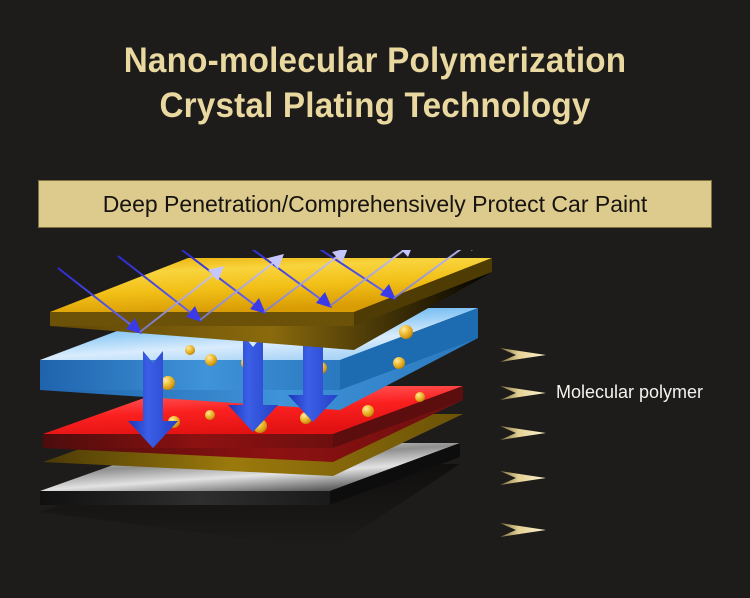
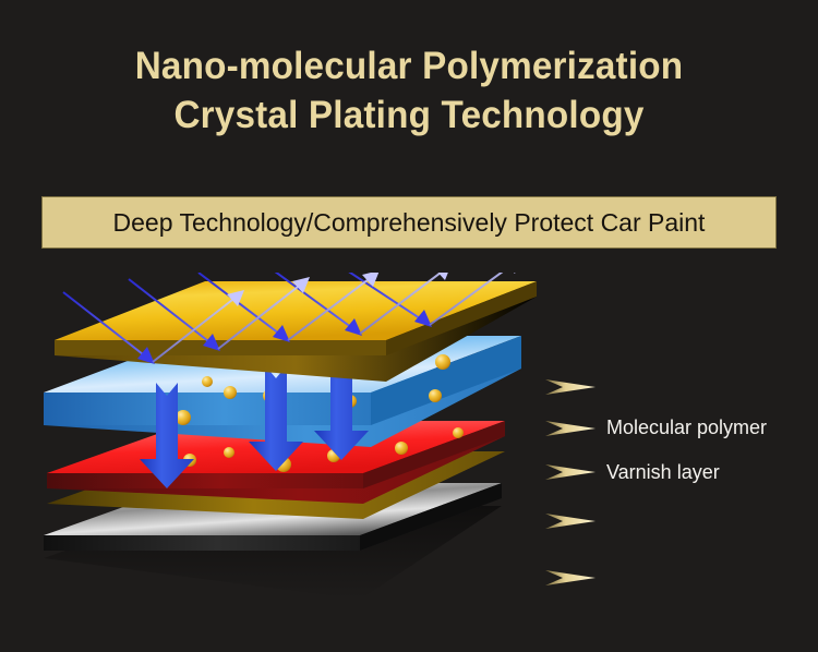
  Nano-molecular Polymerization
  Crystal Plating Technology
- Deep Penetration/Comprehensively Protect Car Paint
+ Deep Technology/Comprehensively Protect Car Paint
  Molecular polymer
+ Varnish layer
